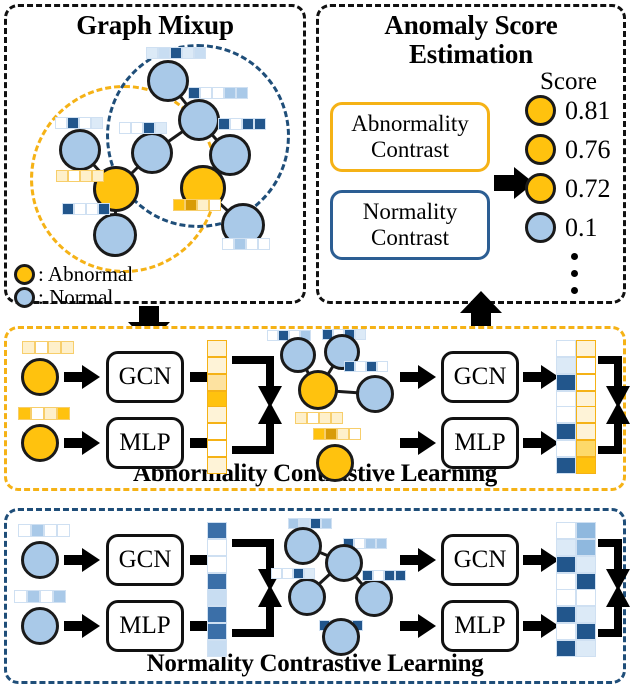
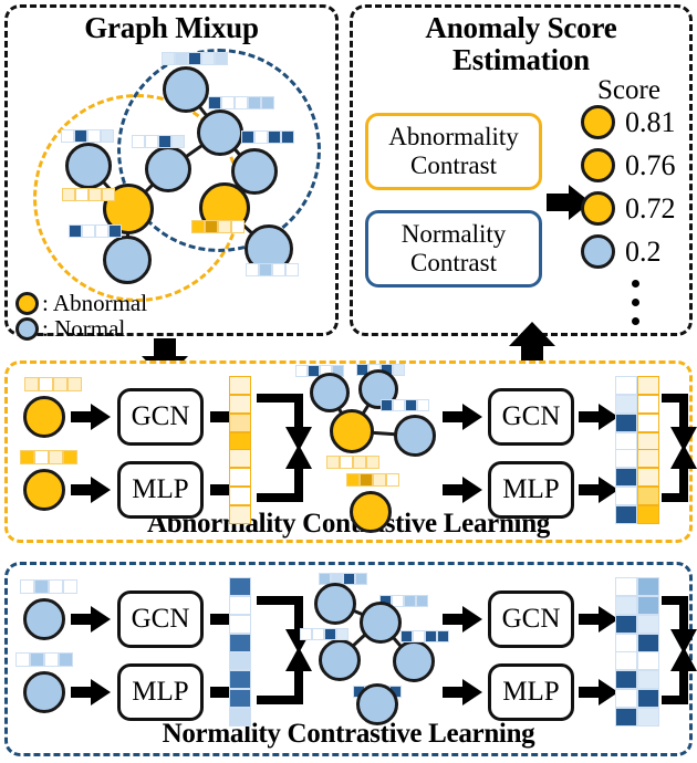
  Graph Mixup
  : Abnormal
  : Normal
  Anomaly Score
  Estimation
  Abnormality
  Contrast
  Normality
  Contrast
  Score
  0.81
  0.76
  0.72
- 0.1
+ 0.2
  Abnorality Constive Learning
  GCN
  MLP
  GCN
  MLP
  Normality Contrastive Learning
  GCN
  MLP
  GCN
  MLP
